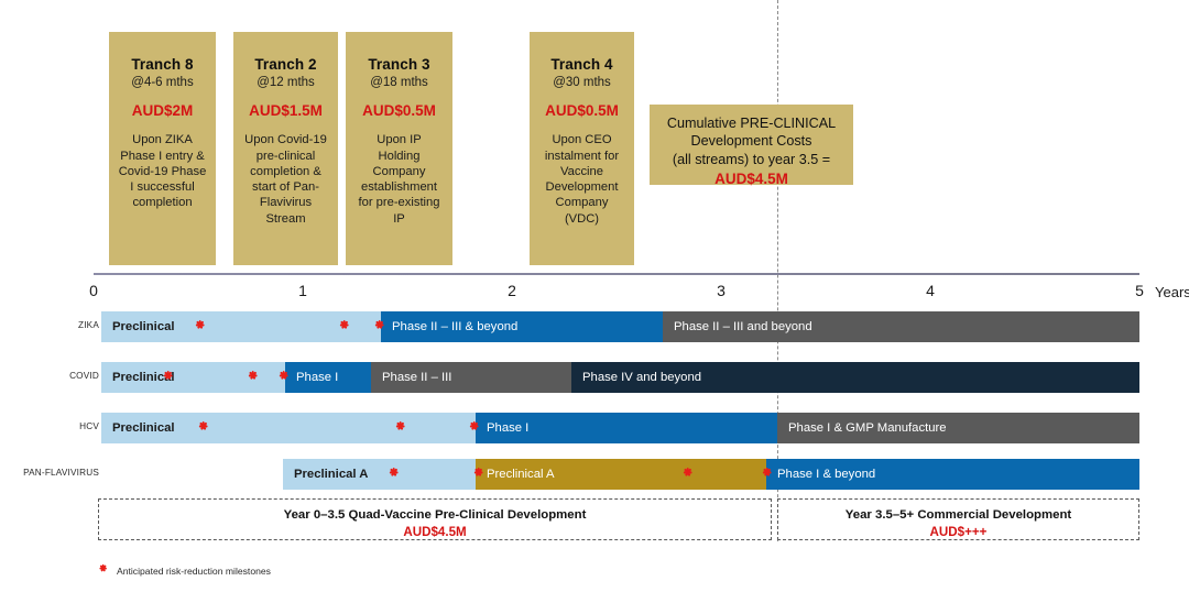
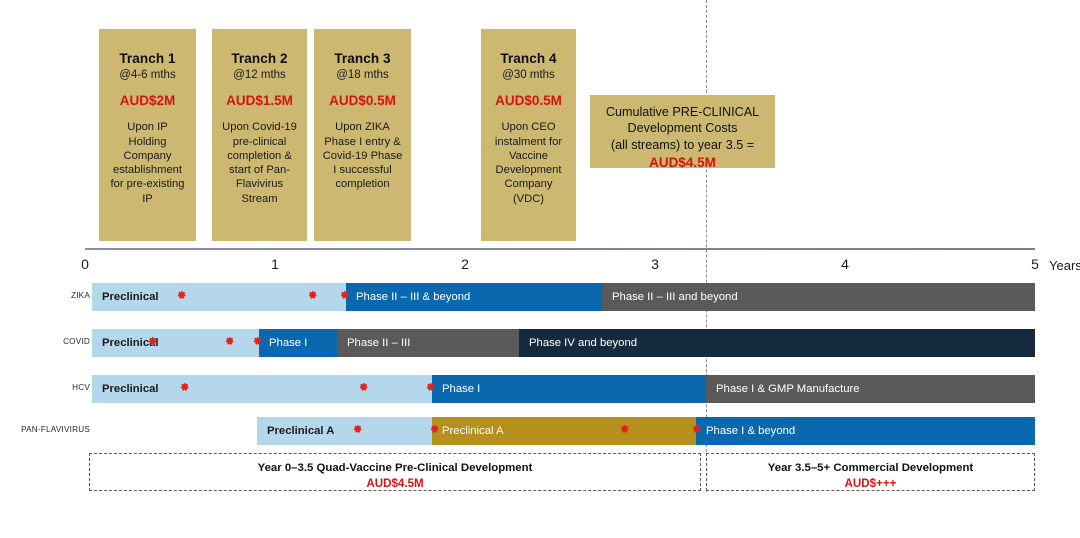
- Tranch 8
+ Tranch 1
  @4-6 mths
  AUD$2M
- Upon ZIKA Phase I entry & Covid-19 Phase I successful completion
+ Upon IP Holding Company establishment for pre-existing IP
  Tranch 2
  @12 mths
  AUD$1.5M
  Upon Covid-19 pre-clinical completion & start of Pan-Flavivirus Stream
  Tranch 3
  @18 mths
  AUD$0.5M
- Upon IP Holding Company establishment for pre-existing IP
+ Upon ZIKA Phase I entry & Covid-19 Phase I successful completion
  Tranch 4
  @30 mths
  AUD$0.5M
  Upon CEO instalment for Vaccine Development Company (VDC)
  Cumulative PRE-CLINICAL
  Development Costs
  (all streams) to year 3.5 =
  AUD$4.5M
  0
  1
  2
  3
  4
  5
  Years
  ZIKA
  Preclinical
  Phase II – III & beyond
  Phase II – III and beyond
  COVID
  Preclinicl
  Phase I
  Phase II – III
  Phase IV and beyond
  HCV
  Preclinical
  Phase I
  Phase I & GMP Manufacture
  PAN-FLAVIVIRUS
  Preclinical A
  Preclinical A
  Phase I & beyond
  Year 0–3.5 Quad-Vaccine Pre-Clinical Development
  AUD$4.5M
  Year 3.5–5+ Commercial Development
  AUD$+++
- Anticipated risk-reduction milestones
